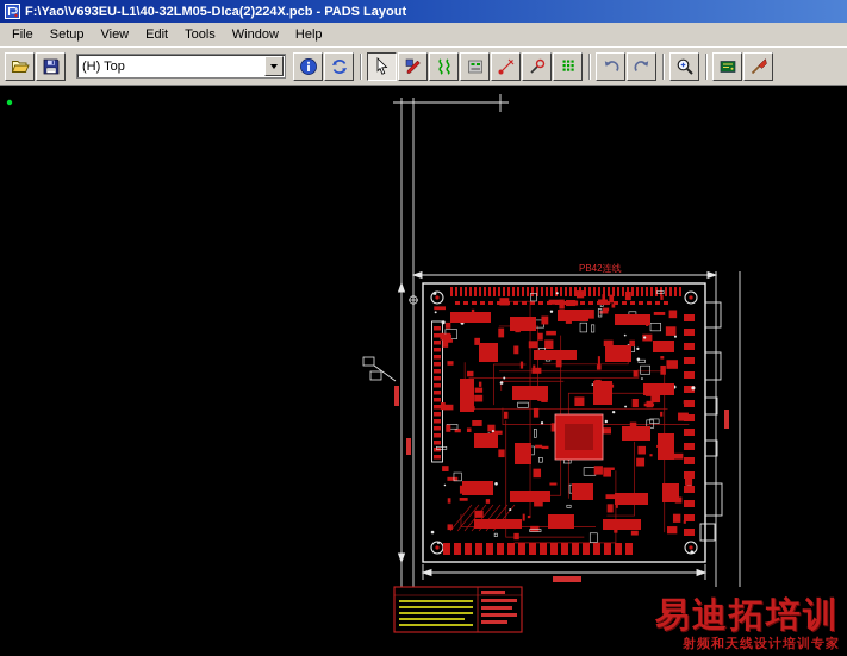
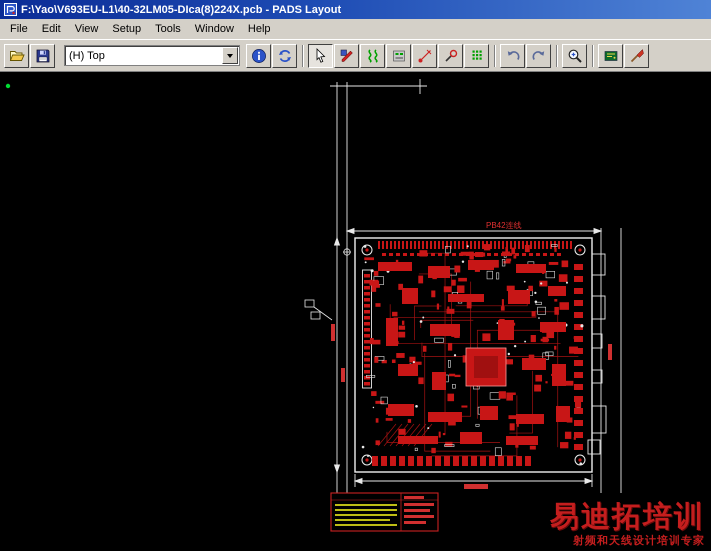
- F:\Yao\V693EU-L1\40-32LM05-DIca(2)224X.pcb - PADS Layout
+ F:\Yao\V693EU-L1\40-32LM05-DIca(8)224X.pcb - PADS Layout
  File
- Setup
+ Edit
  View
- Edit
+ Setup
  Tools
  Window
  Help
  (H) Top
  PB42连线
  易迪拓培训
  射频和天线设计培训专家
